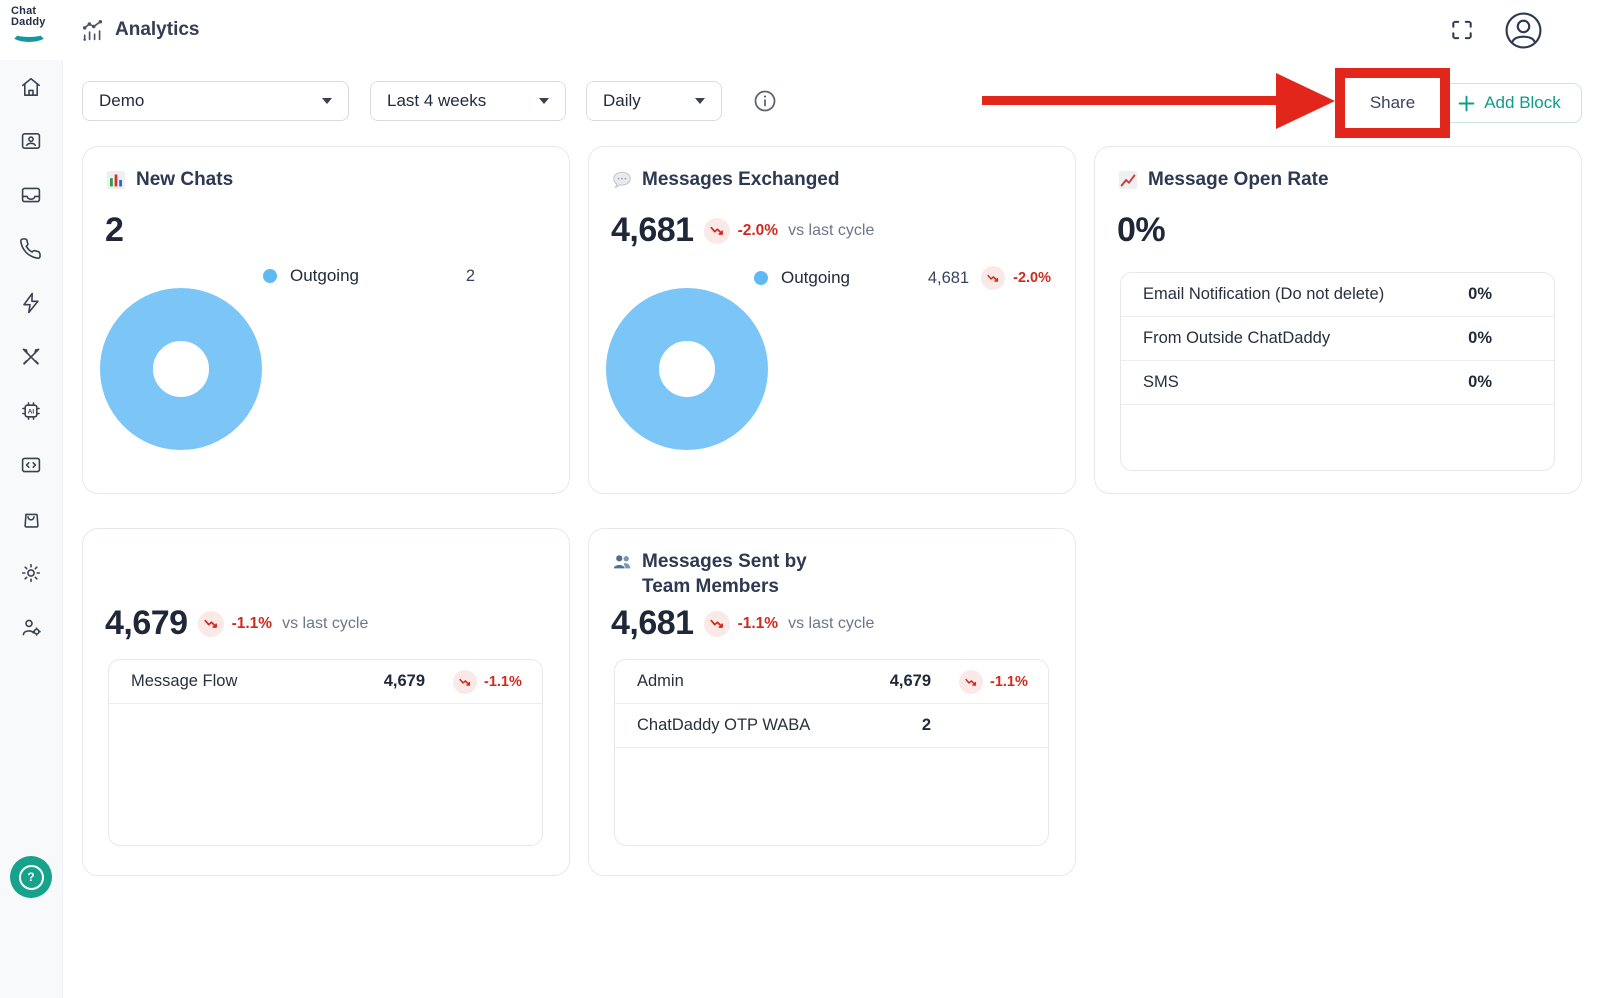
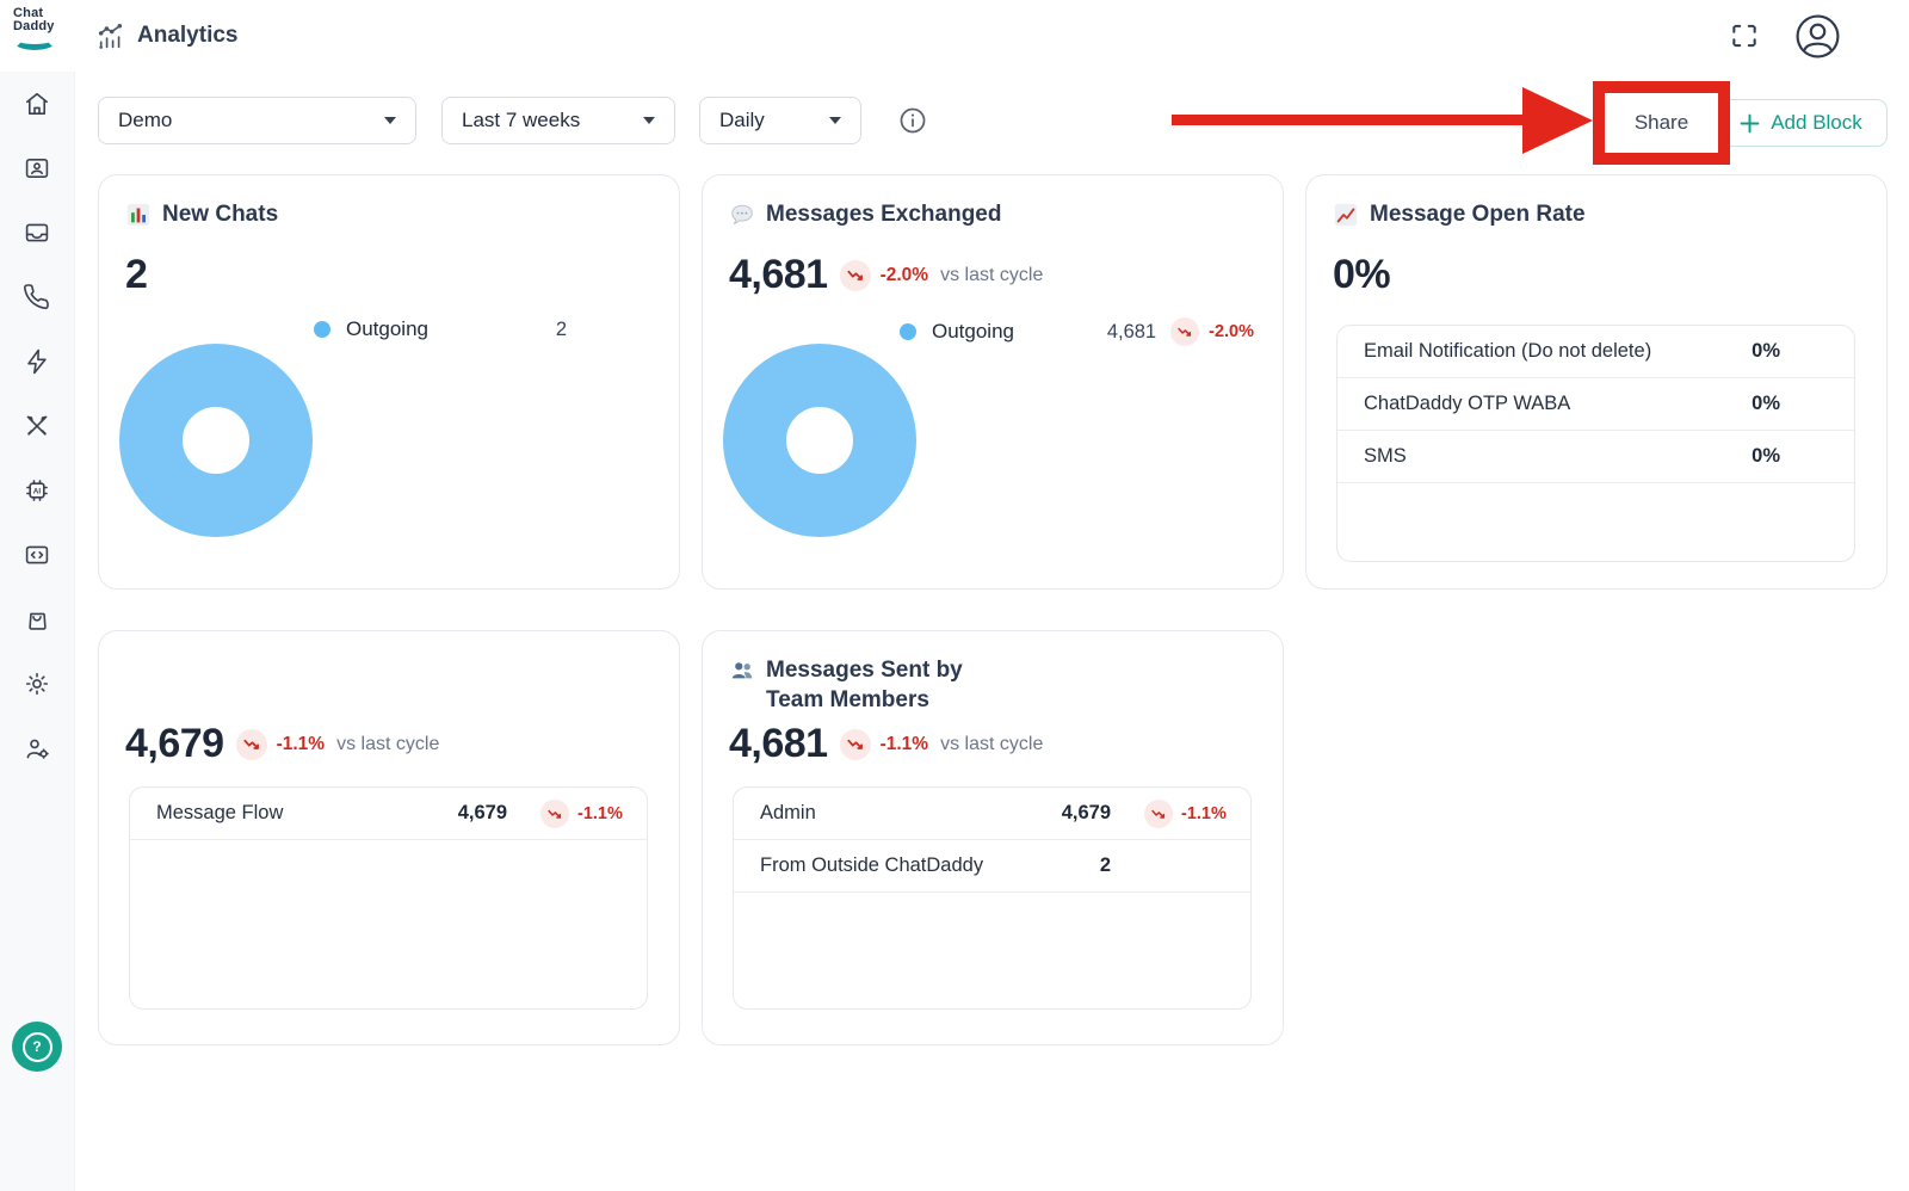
  Chat
  Daddy
  Analytics
  ?
  Demo
- Last 4 weeks
+ Last 7 weeks
  Daily
  Add Block
  Share
  New Chats
  2
  Outgoing
  2
  Messages Exchanged
  4,681
  -2.0%
  vs last cycle
  Outgoing
  4,681
  -2.0%
  Message Open Rate
  0%
  Email Notification (Do not delete)
  0%
- From Outside ChatDaddy
+ ChatDaddy OTP WABA
  0%
  SMS
  0%
  4,679
  -1.1%
  vs last cycle
  Message Flow
  4,679
  -1.1%
  Messages Sent by
  Team Members
  4,681
  -1.1%
  vs last cycle
  Admin
  4,679
  -1.1%
- ChatDaddy OTP WABA
+ From Outside ChatDaddy
  2
